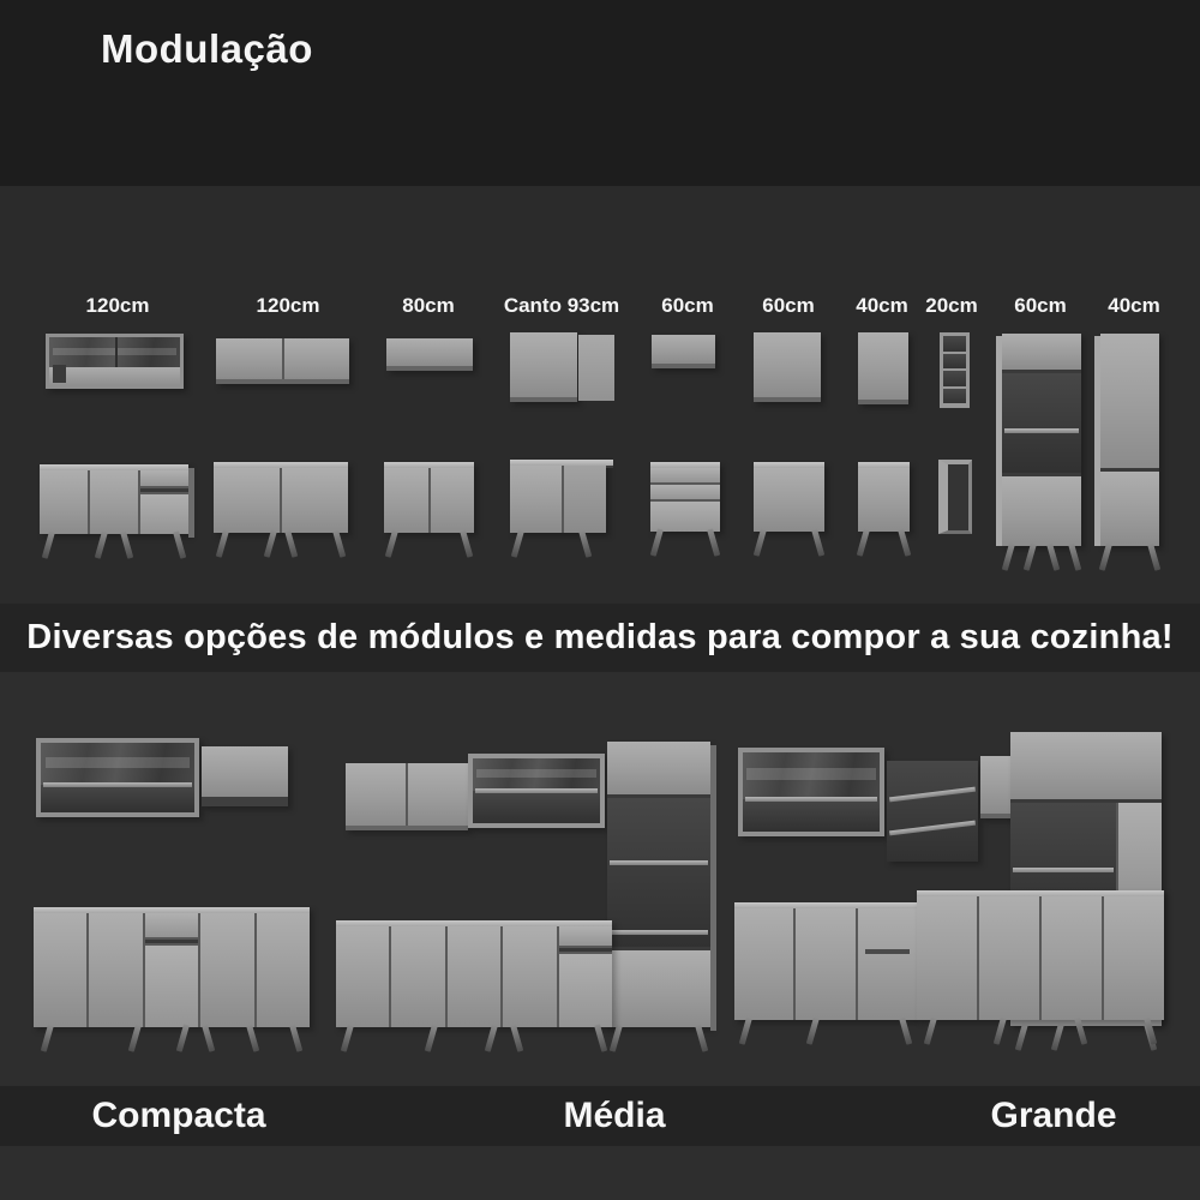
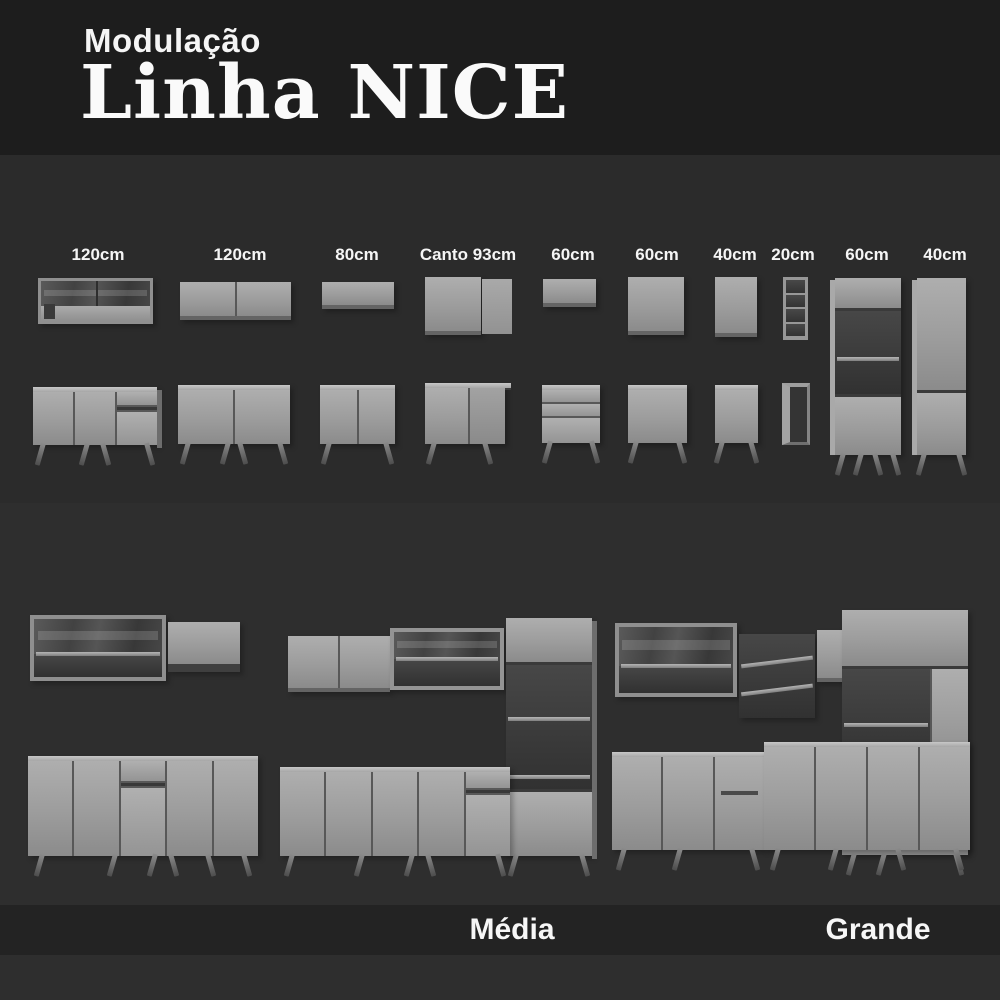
  Modulação
+ Linha NICE
  120cm
  120cm
  80cm
  Canto 93cm
  60cm
  60cm
  40cm
  20cm
  60cm
  40cm
- Diversas opções de módulos e medidas para compor a sua cozinha!
- Compacta
  Média
  Grande
